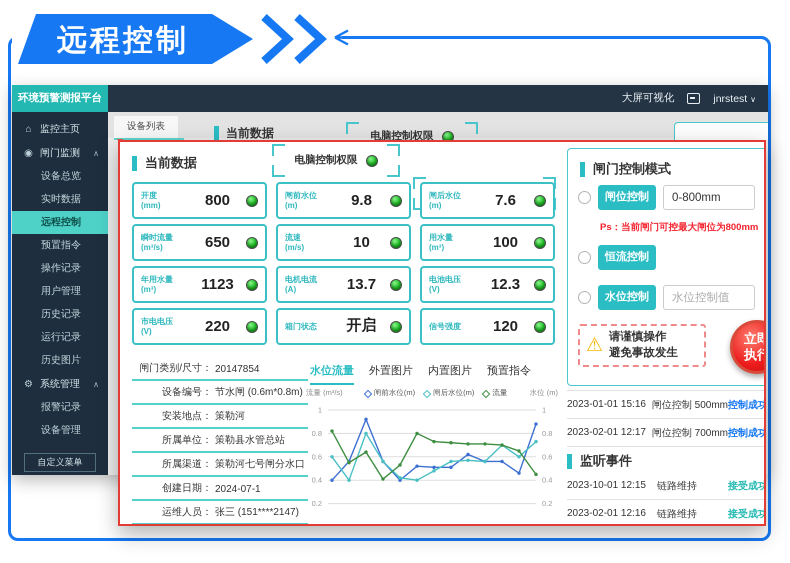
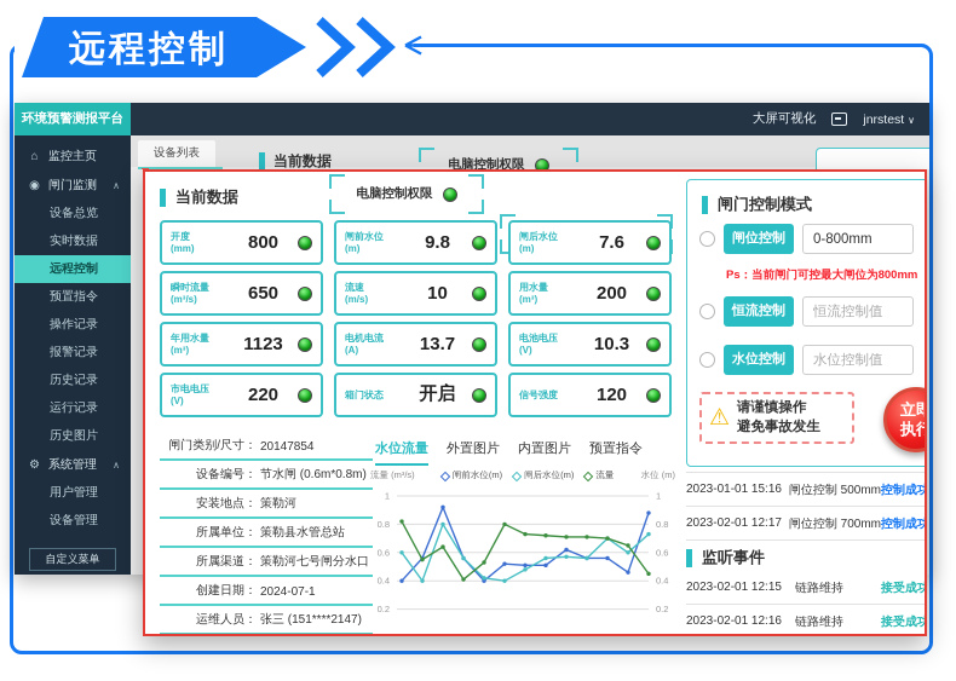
  远程控制
  环境预警测报平台
  大屏可视化
  jnrstest ∨
  ⌂
  监控主页
  ◉
  闸门监测
  ∧
  设备总览
  实时数据
  远程控制
  预置指令
  操作记录
- 用户管理
+ 报警记录
  历史记录
  运行记录
  历史图片
  ⚙
  系统管理
  ∧
- 报警记录
+ 用户管理
  设备管理
  自定义菜单
  设备列表
  当前数据
  电脑控制权限
  当前数据
  电脑控制权限
  开度
  (mm)
  800
  闸前水位
  (m)
  9.8
  闸后水位
  (m)
  7.6
  瞬时流量
  (m³/s)
  650
  流速
  (m/s)
  10
  用水量
  (m³)
- 100
+ 200
  年用水量
  (m³)
  1123
  电机电流
  (A)
  13.7
  电池电压
  (V)
- 12.3
+ 10.3
  市电电压
  (V)
  220
  箱门状态
  开启
  信号强度
  120
  闸门类别/尺寸：
  20147854
  设备编号：
  节水闸 (0.6m*0.8m)
  安装地点：
  策勒河
  所属单位：
  策勒县水管总站
  所属渠道：
  策勒河七号闸分水口
  创建日期：
  2024-07-1
  运维人员：
  张三 (151****2147)
  水位流量 外置图片 内置图片 预置指令
  流量 (m³/s)
  闸前水位(m)
  闸后水位(m)
  流量
  水位 (m)
  1
  1
  0.8
  0.8
  0.6
  0.6
  0.4
  0.4
  0.2
  0.2
  闸门控制模式
  闸位控制
  0-800mm
  Ps：当前闸门可控最大闸位为800mm
  恒流控制
+ 恒流控制值
  水位控制
  水位控制值
  ⚠
  请谨慎操作
  避免事故发生
  立即执行
  2023-01-01 15:16
  闸位控制 500mm
  控制成功
  2023-02-01 12:17
  闸位控制 700mm
  控制成功
  监听事件
- 2023-10-01 12:15
+ 2023-02-01 12:15
  链路维持
  接受成功
  2023-02-01 12:16
  链路维持
  接受成功
